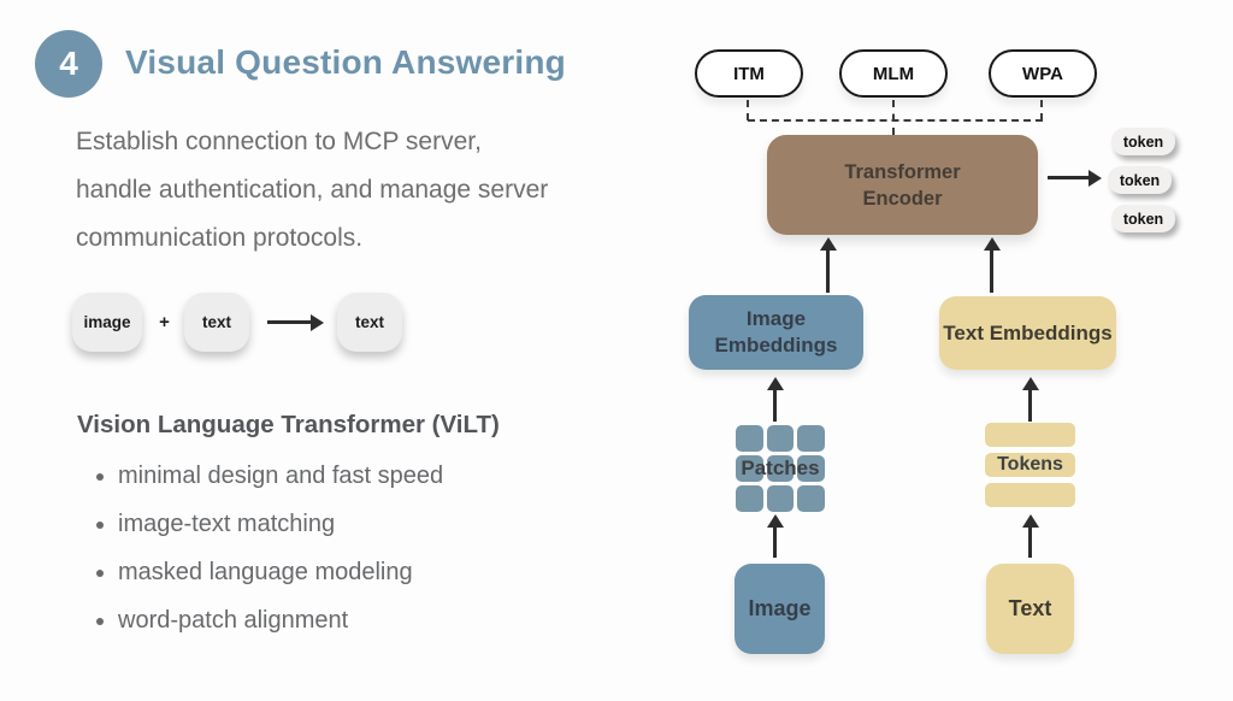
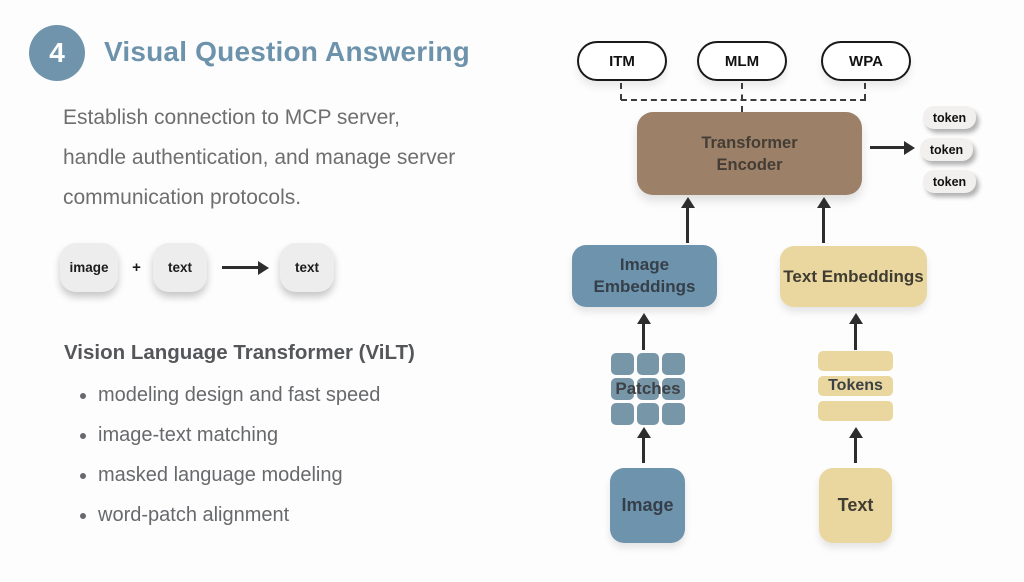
  4
  Visual Question Answering
  Establish connection to MCP server,
  handle authentication, and manage server
  communication protocols.
  image
  +
  text
  text
  Vision Language Transformer (ViLT)
- minimal design and fast speed
+ modeling design and fast speed
  image-text matching
  masked language modeling
  word-patch alignment
  ITM
  MLM
  WPA
  Transformer
  Encoder
  token
  token
  token
  Image
  Embeddings
  Text Embeddings
  Patches
  Tokens
  Image
  Text
